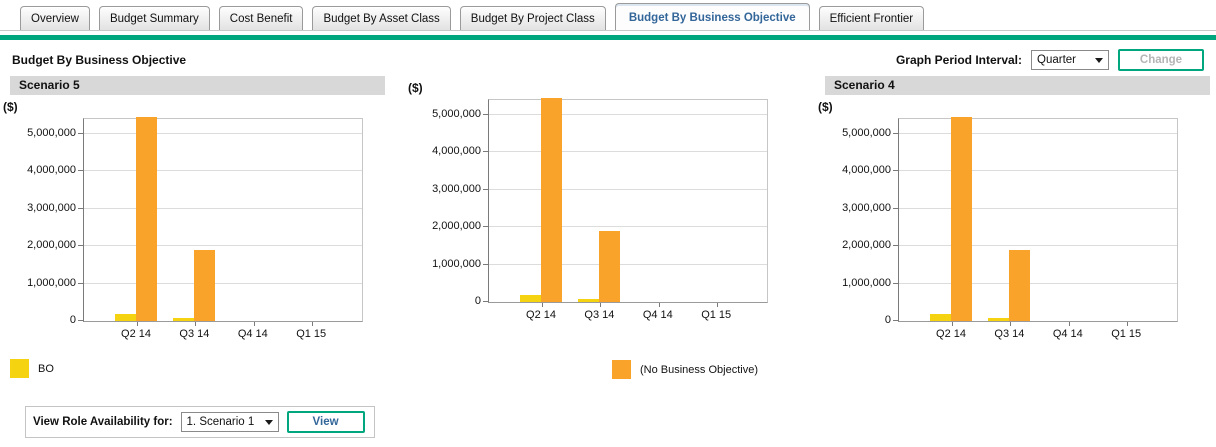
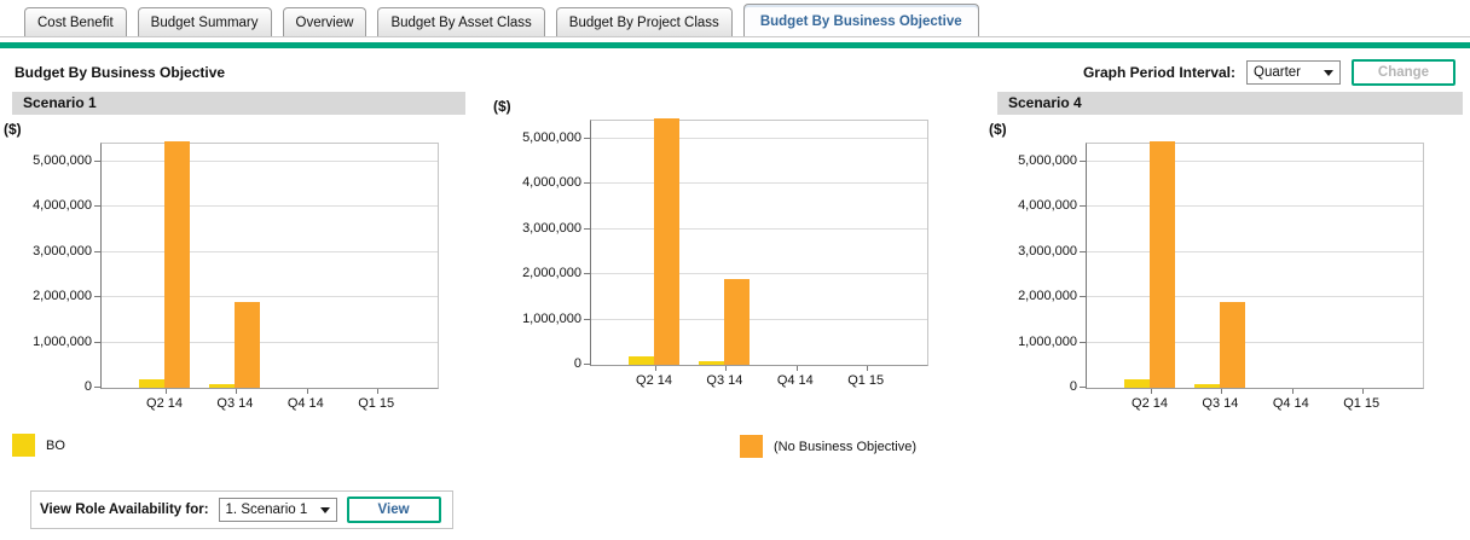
- Overview
+ Cost Benefit
  Budget Summary
- Cost Benefit
+ Overview
  Budget By Asset Class
  Budget By Project Class
  Budget By Business Objective
- Efficient Frontier
  Budget By Business Objective
  Graph Period Interval:
  Quarter
  Change
- Scenario 5
+ Scenario 1
  ($)
  0
  1,000,000
  2,000,000
  3,000,000
  4,000,000
  5,000,000
  Q2 14
  Q3 14
  Q4 14
  Q1 15
  ($)
  0
  1,000,000
  2,000,000
  3,000,000
  4,000,000
  5,000,000
  Q2 14
  Q3 14
  Q4 14
  Q1 15
  Scenario 4
  ($)
  0
  1,000,000
  2,000,000
  3,000,000
  4,000,000
  5,000,000
  Q2 14
  Q3 14
  Q4 14
  Q1 15
  BO
  (No Business Objective)
  View Role Availability for:
  1. Scenario 1
  View
